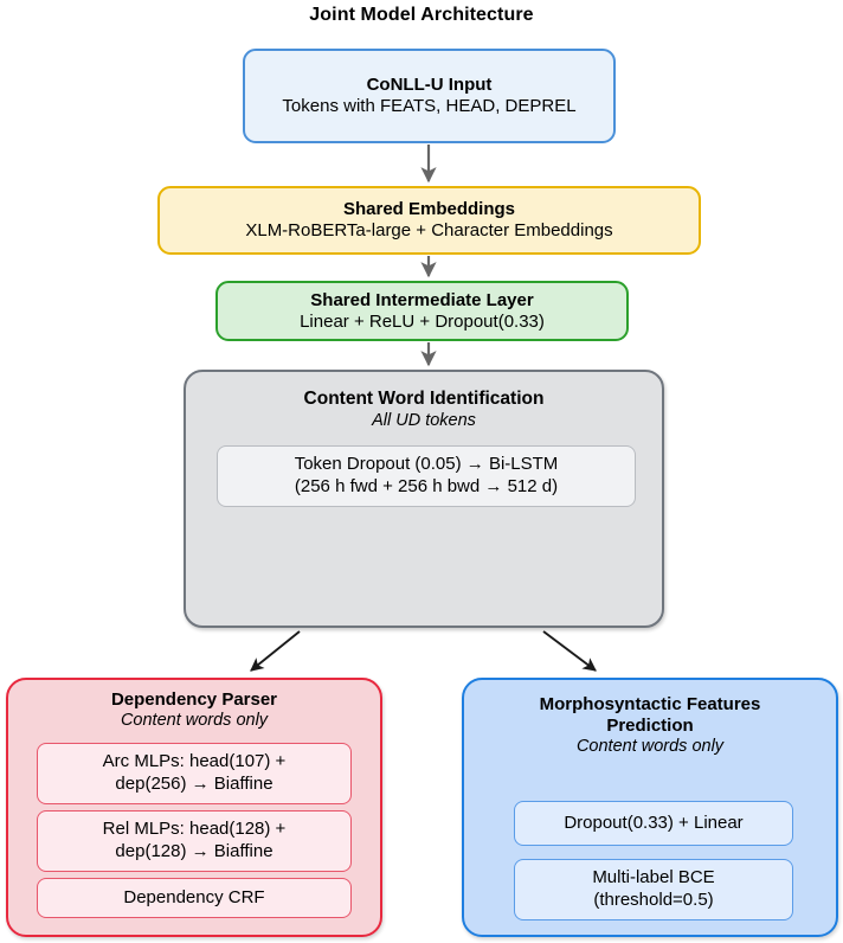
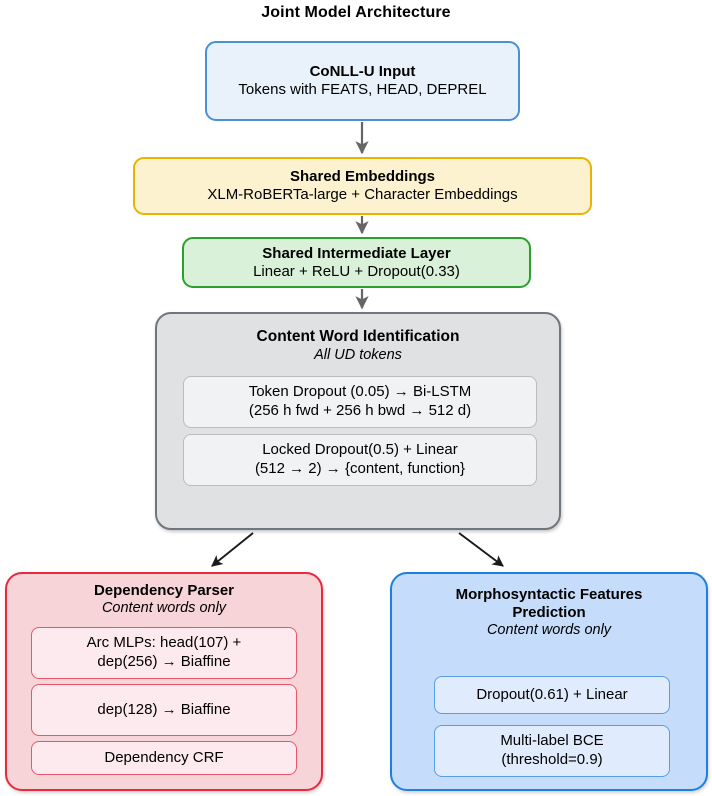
  Joint Model Architecture
  CoNLL-U Input
  Tokens with FEATS, HEAD, DEPREL
  Shared Embeddings
  XLM-RoBERTa-large + Character Embeddings
  Shared Intermediate Layer
  Linear + ReLU + Dropout(0.33)
  Content Word Identification
  All UD tokens
  Token Dropout (0.05) → Bi-LSTM
  (256 h fwd + 256 h bwd → 512 d)
+ Locked Dropout(0.5) + Linear
+ (512 → 2) → {content, function}
  Dependency Parser
  Content words only
  Arc MLPs: head(107) +
  dep(256) → Biaffine
- Rel MLPs: head(128) +
  dep(128) → Biaffine
  Dependency CRF
  Morphosyntactic Features
  Prediction
  Content words only
- Dropout(0.33) + Linear
+ Dropout(0.61) + Linear
  Multi-label BCE
- (threshold=0.5)
+ (threshold=0.9)
